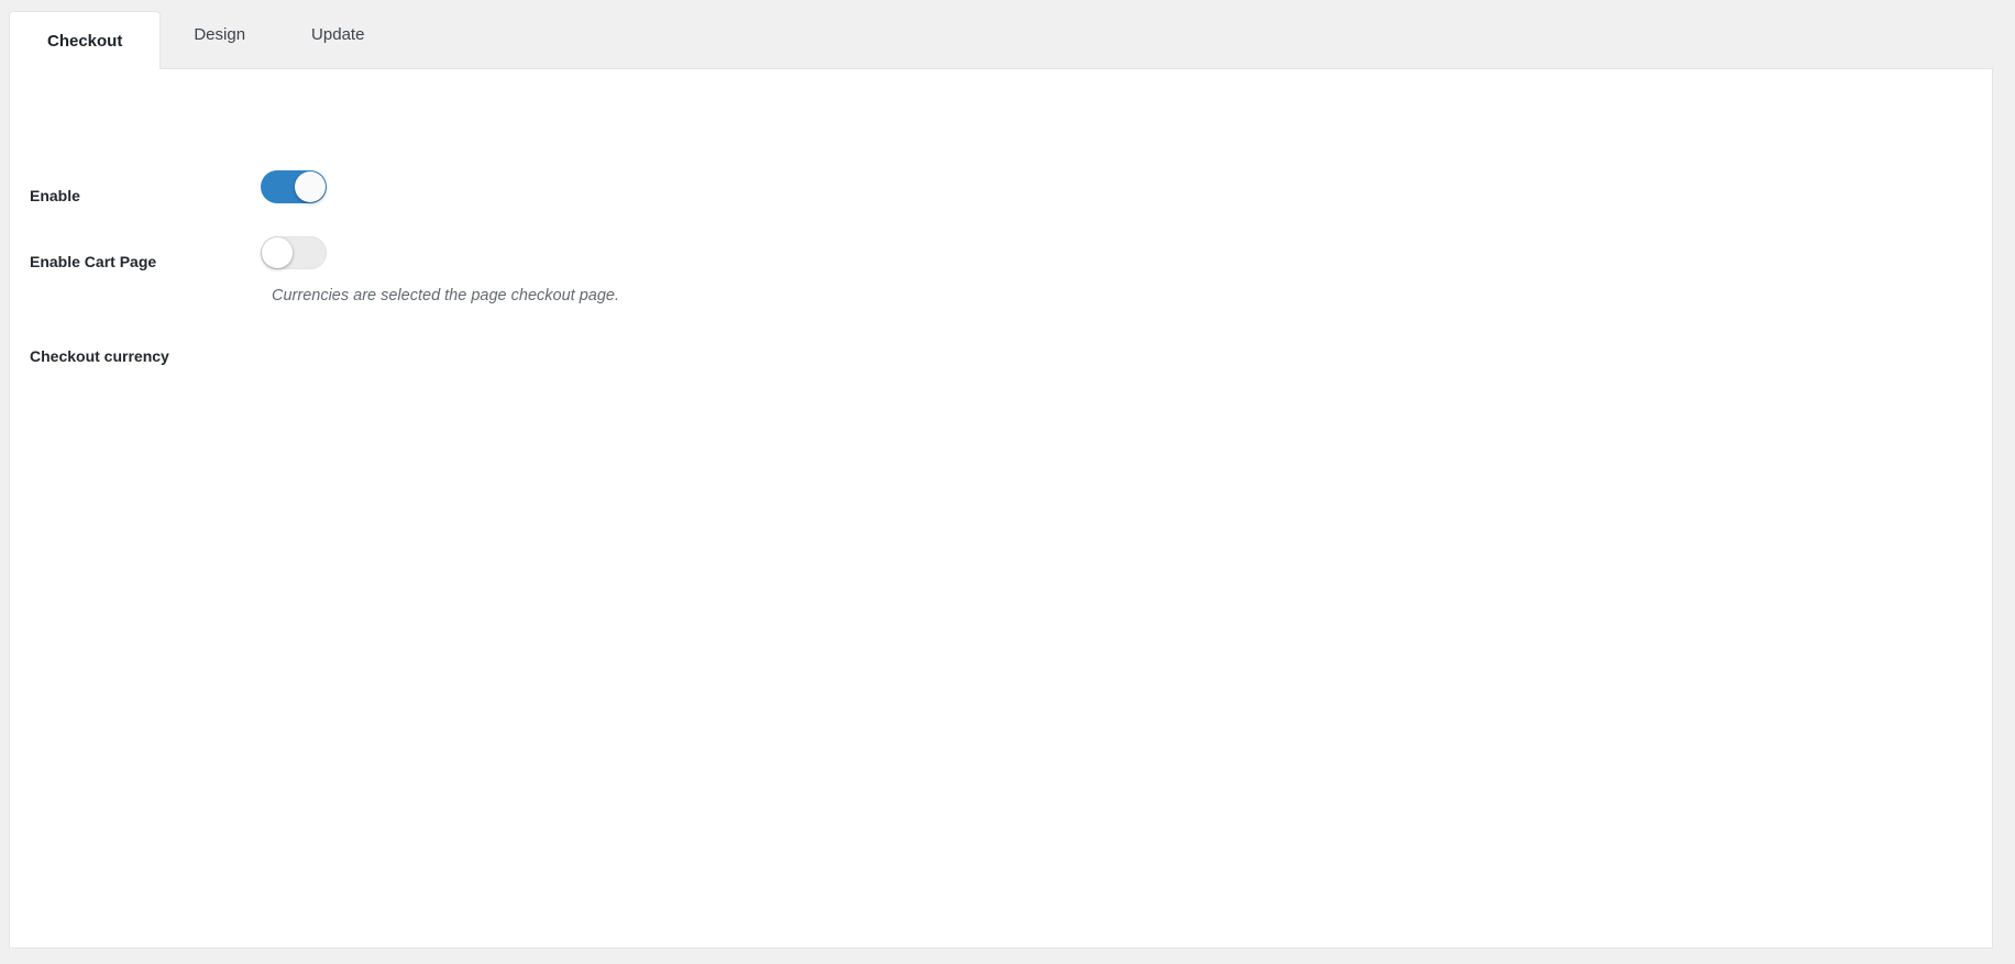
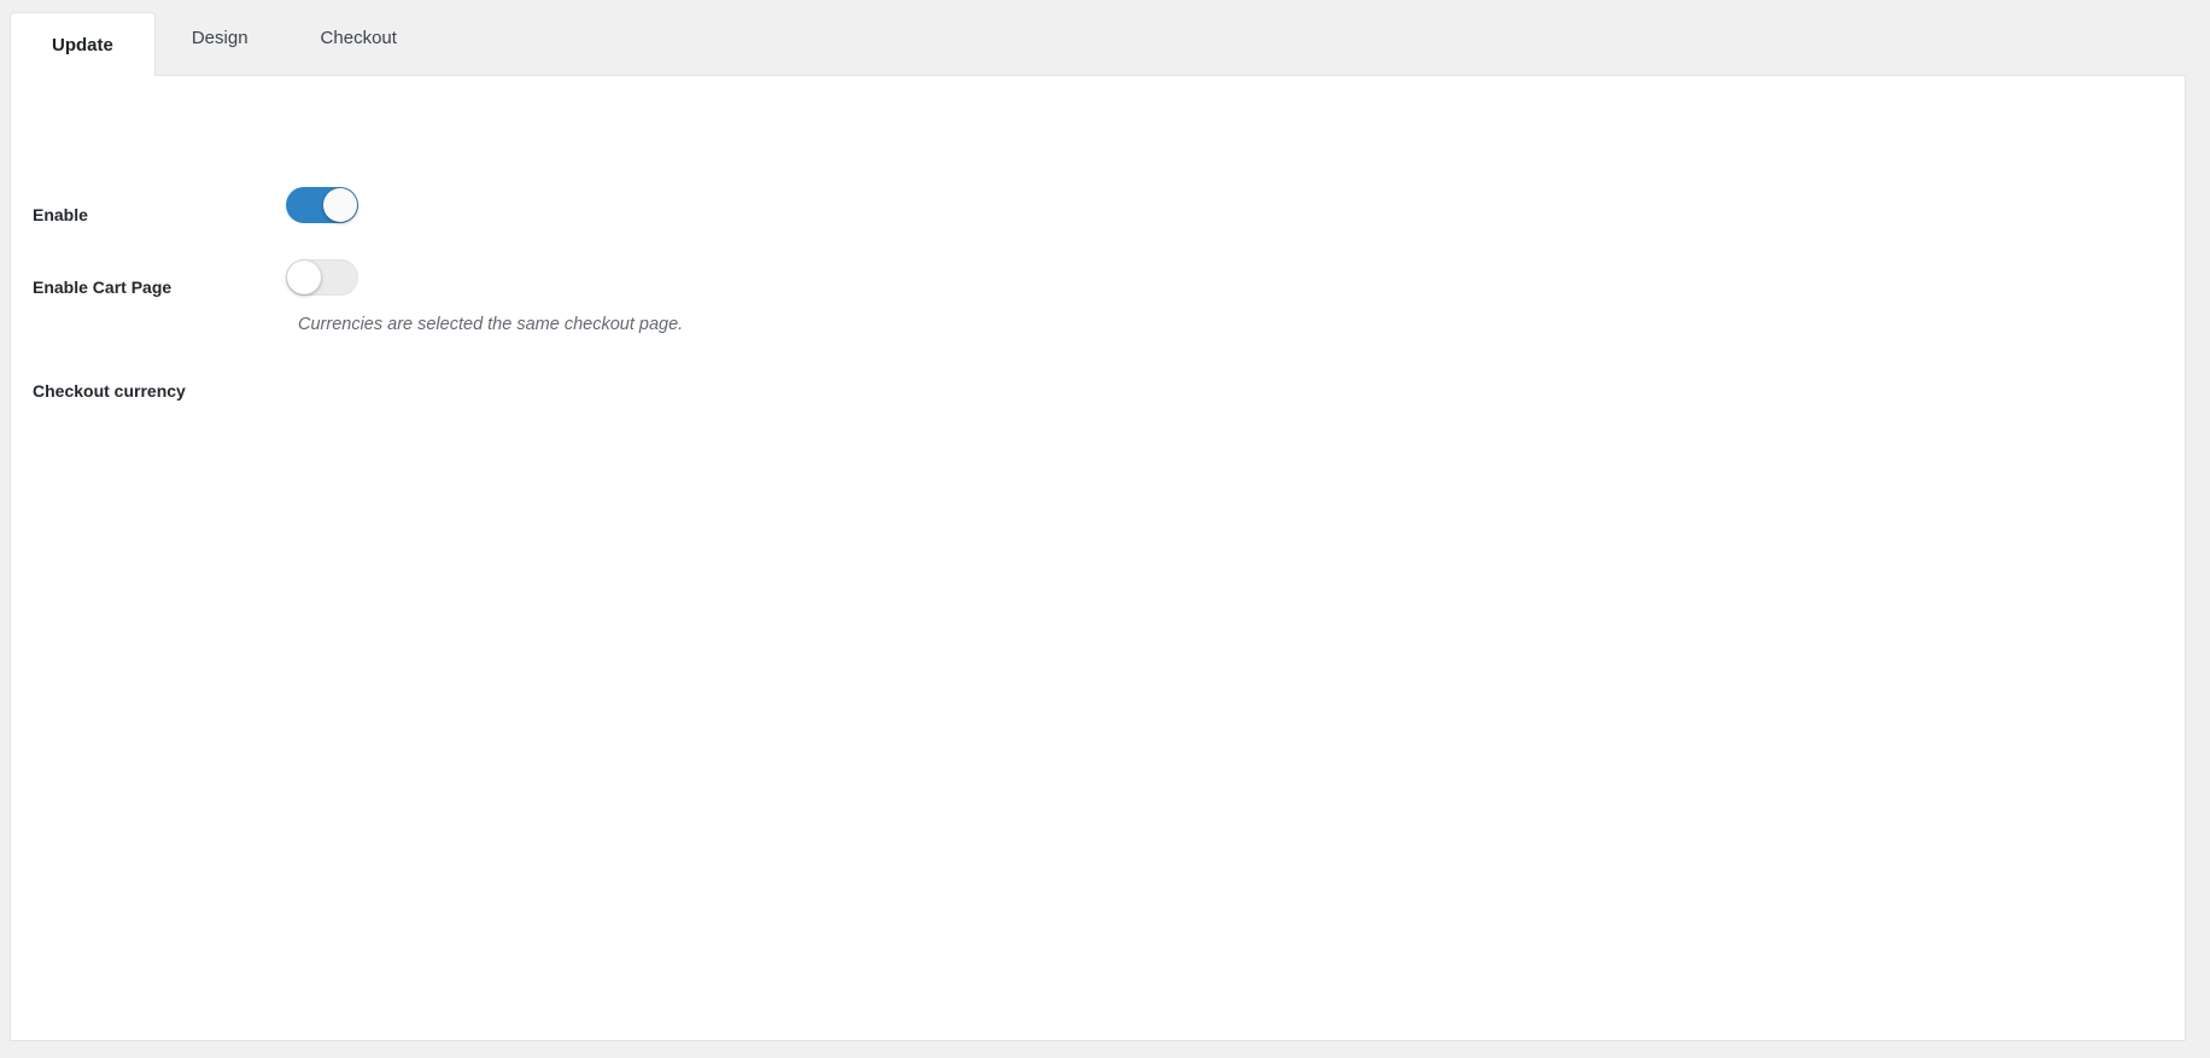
- Checkout
+ Update
  Design
- Update
+ Checkout
  Enable
  Enable Cart Page
- Currencies are selected the page checkout page.
+ Currencies are selected the same checkout page.
  Checkout currency
